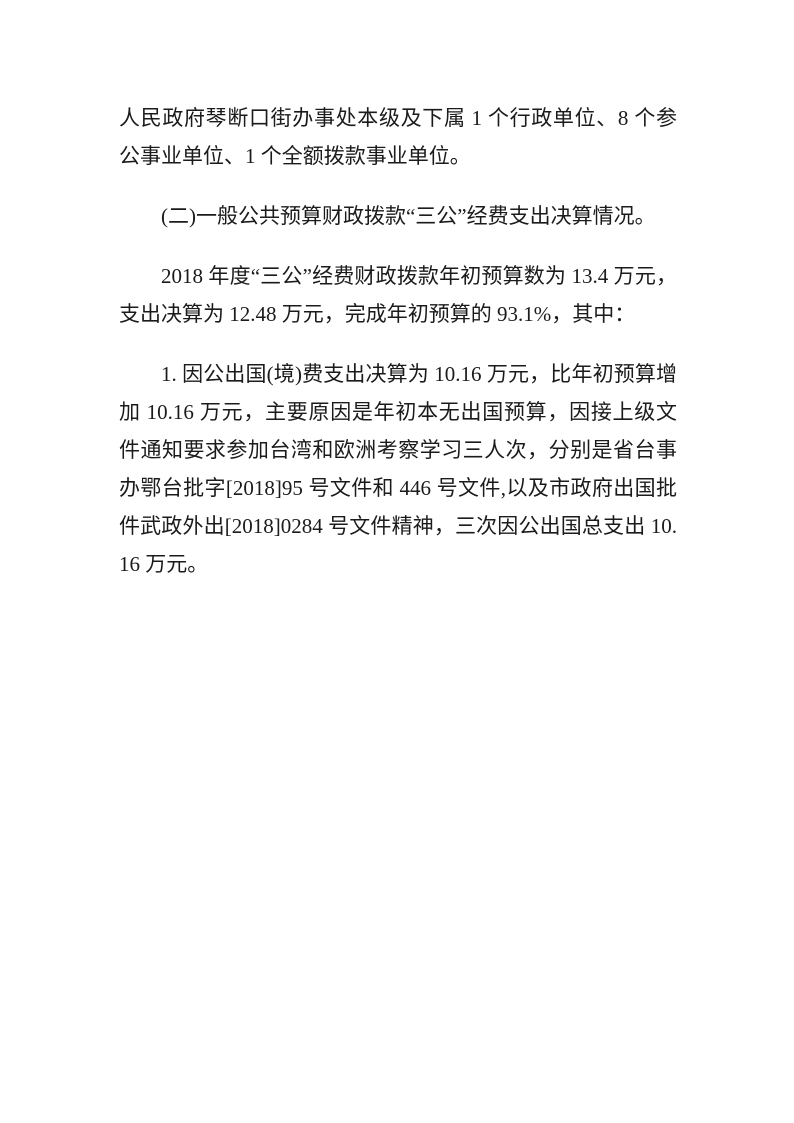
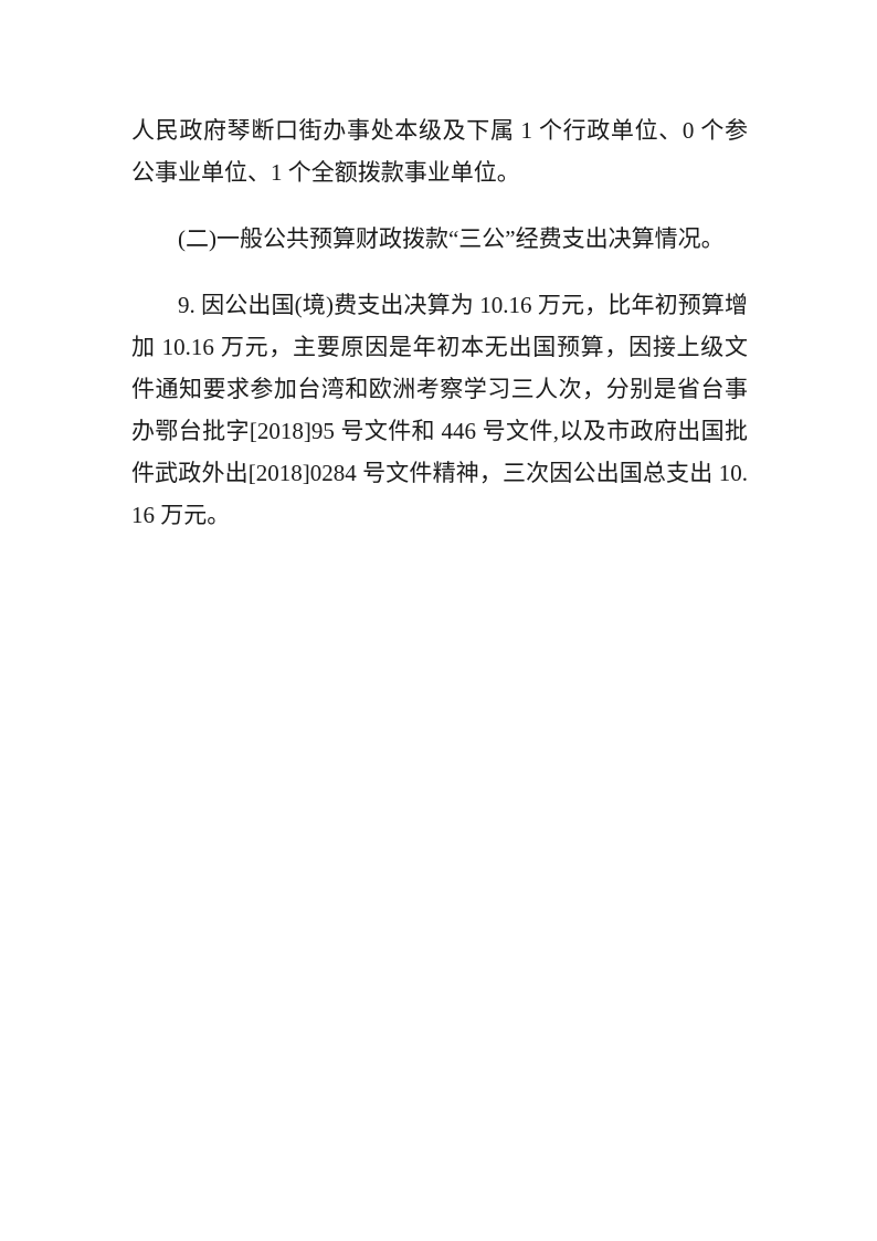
- 人民政府琴断口街办事处本级及下属 1 个行政单位、8 个参公事业单位、1 个全额拨款事业单位。
+ 人民政府琴断口街办事处本级及下属 1 个行政单位、0 个参公事业单位、1 个全额拨款事业单位。
  (二)一般公共预算财政拨款“三公”经费支出决算情况。
- 2018 年度“三公”经费财政拨款年初预算数为 13.4 万元，支出决算为 12.48 万元，完成年初预算的 93.1%，其中：
- 1. 因公出国(境)费支出决算为 10.16 万元，比年初预算增加 10.16 万元，主要原因是年初本无出国预算，因接上级文件通知要求参加台湾和欧洲考察学习三人次，分别是省台事办鄂台批字[2018]95 号文件和 446 号文件,以及市政府出国批件武政外出[2018]0284 号文件精神，三次因公出国总支出 10.16 万元。
+ 9. 因公出国(境)费支出决算为 10.16 万元，比年初预算增加 10.16 万元，主要原因是年初本无出国预算，因接上级文件通知要求参加台湾和欧洲考察学习三人次，分别是省台事办鄂台批字[2018]95 号文件和 446 号文件,以及市政府出国批件武政外出[2018]0284 号文件精神，三次因公出国总支出 10.16 万元。
